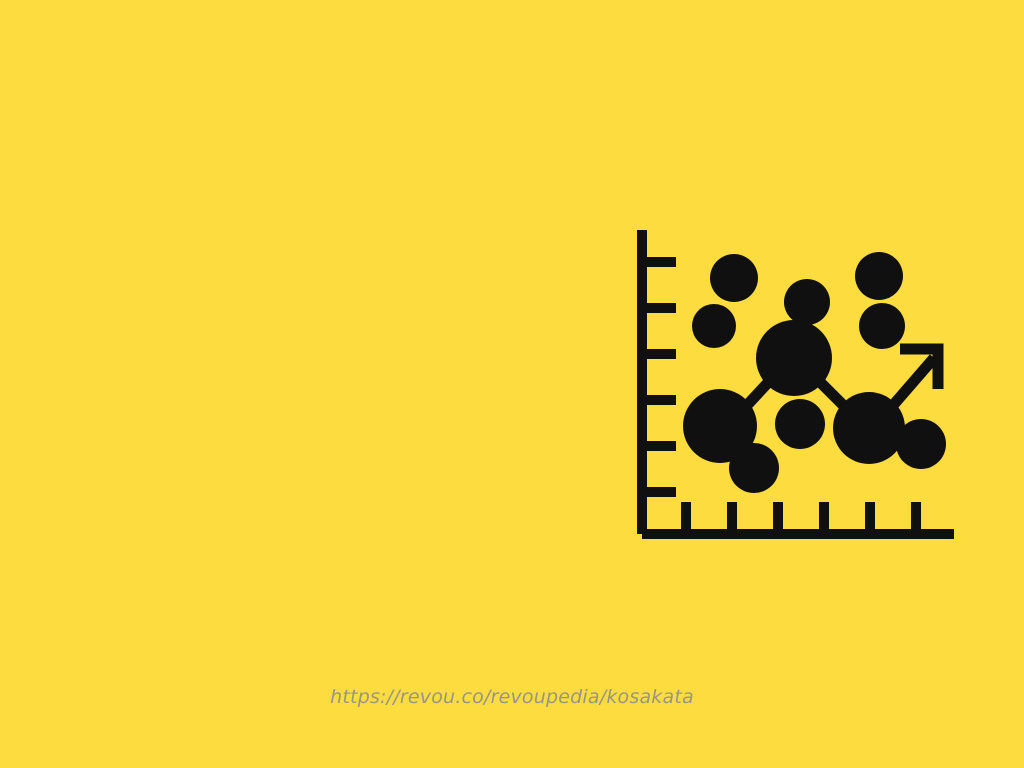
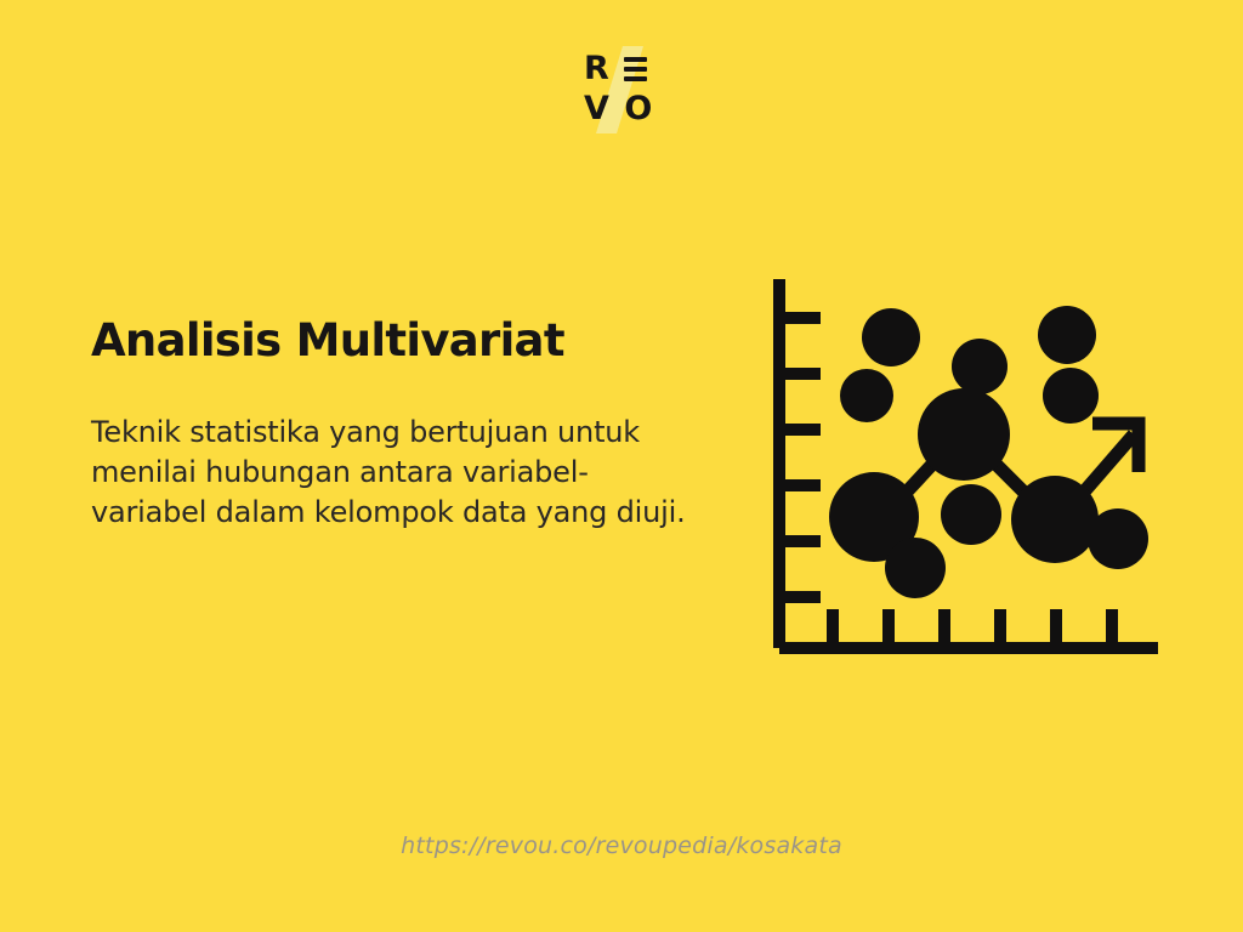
+ R
+ V
+ O
+ Analisis Multivariat
+ Teknik statistika yang bertujuan untuk menilai hubungan antara variabel-variabel dalam kelompok data yang diuji.
  https://revou.co/revoupedia/kosakata
